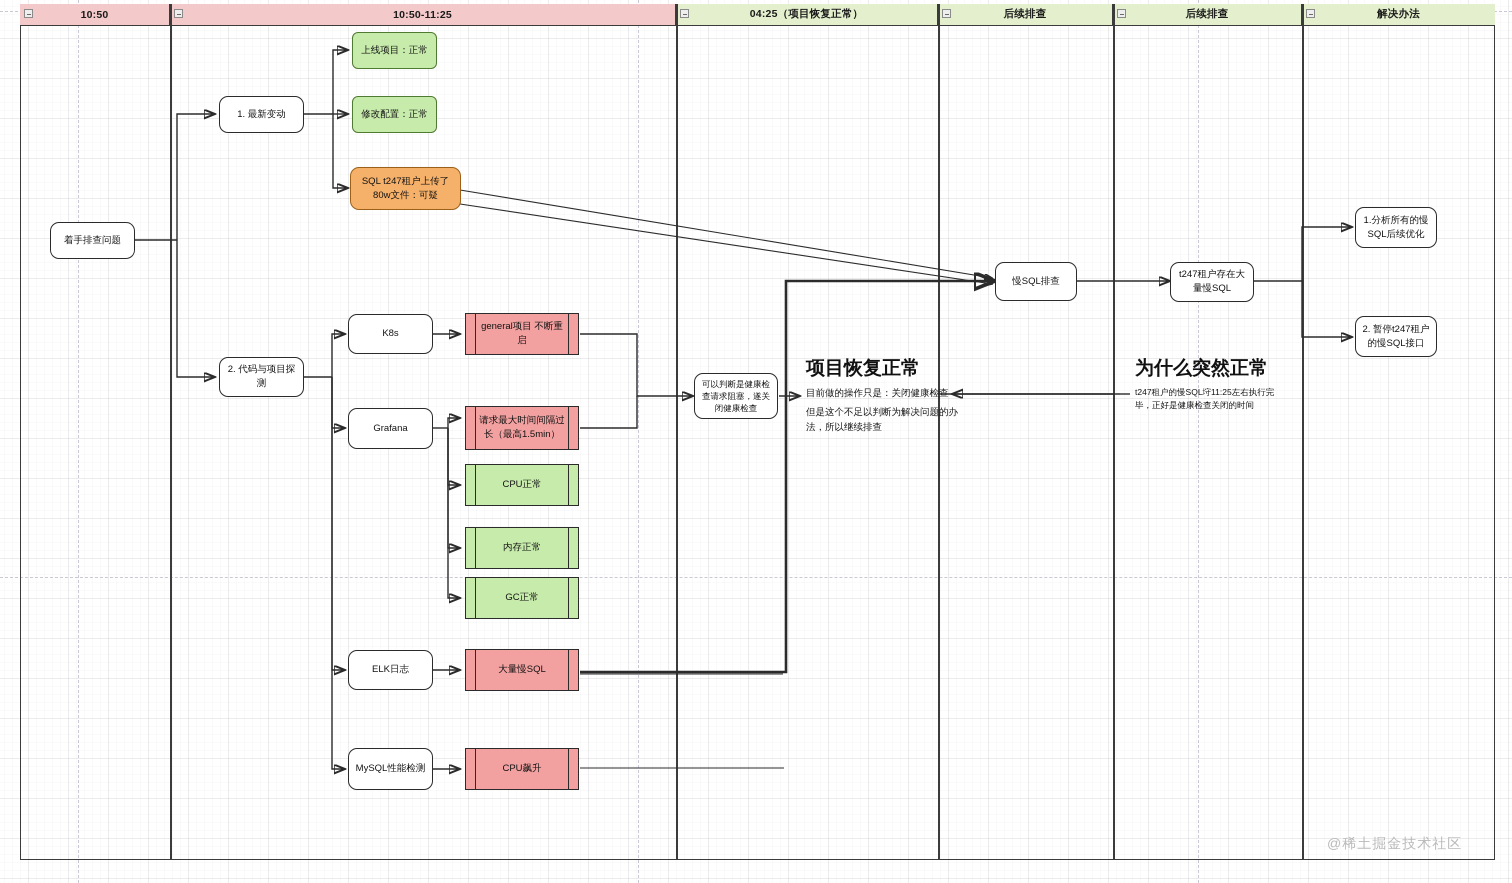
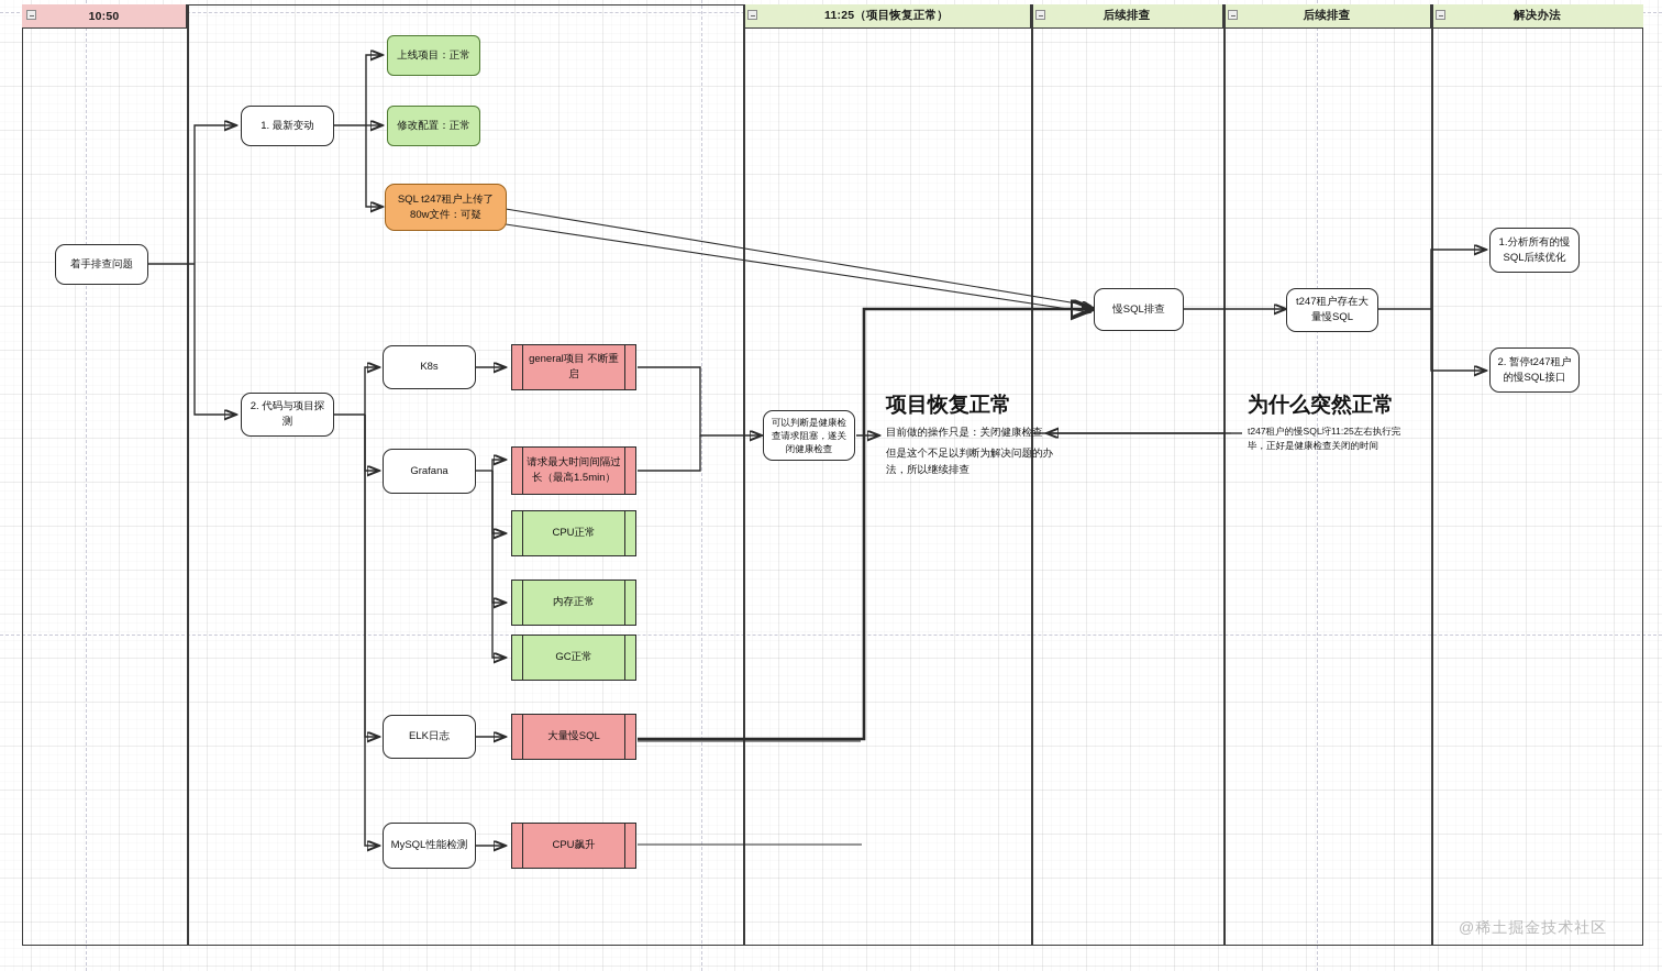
  10:50
- 10:50-11:25
- 04:25（项目恢复正常）
+ 11:25（项目恢复正常）
  后续排查
  后续排查
  解决办法
  着手排查问题
  1. 最新变动
  2. 代码与项目探测
  上线项目：正常
  修改配置：正常
  SQL t247租户上传了80w文件：可疑
  K8s
  Grafana
  ELK日志
  MySQL性能检测
  general项目 不断重启
  请求最大时间间隔过长（最高1.5min）
  CPU正常
  内存正常
  GC正常
  大量慢SQL
  CPU飙升
  可以判断是健康检查请求阻塞，遂关闭健康检查
  慢SQL排查
  t247租户存在大量慢SQL
  1.分析所有的慢SQL后续优化
  2. 暂停t247租户的慢SQL接口
  项目恢复正常
  目前做的操作只是：关闭健康检查
  但是这个不足以判断为解决问题的办法，所以继续排查
  为什么突然正常
  t247租户的慢SQL垨11:25左右执行完毕，正好是健康检查关闭的时间
  @稀土掘金技术社区
